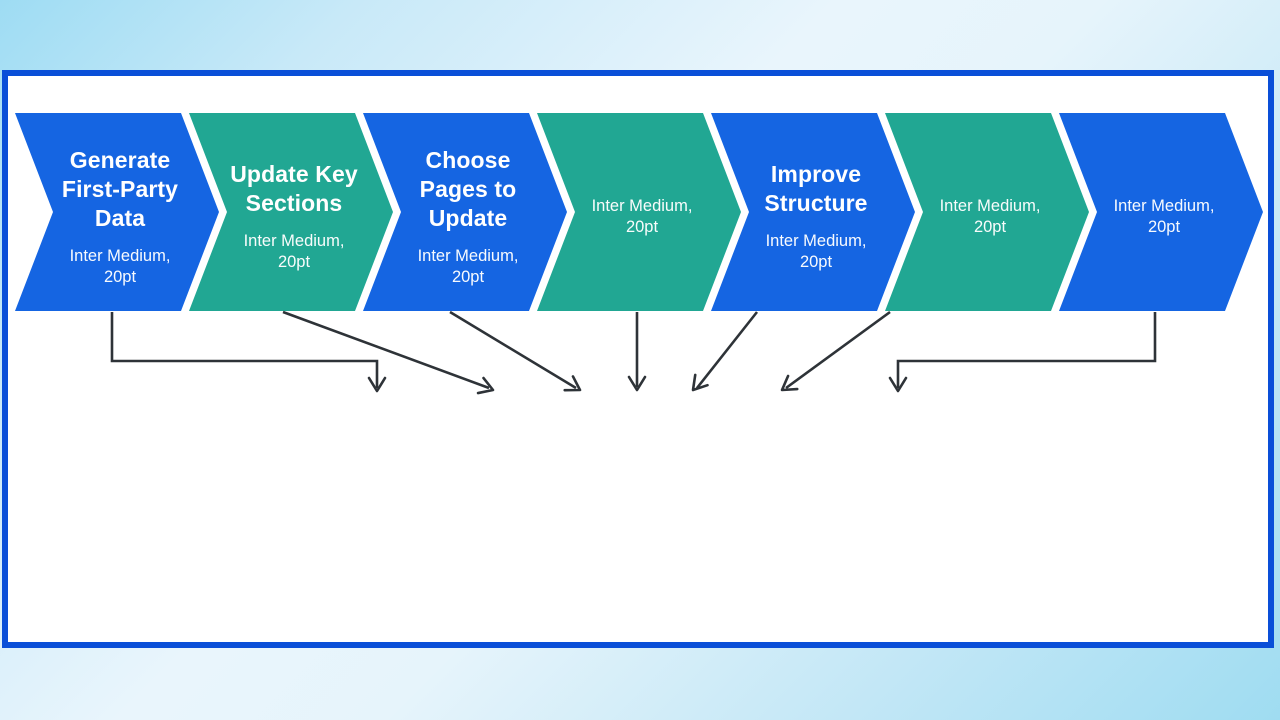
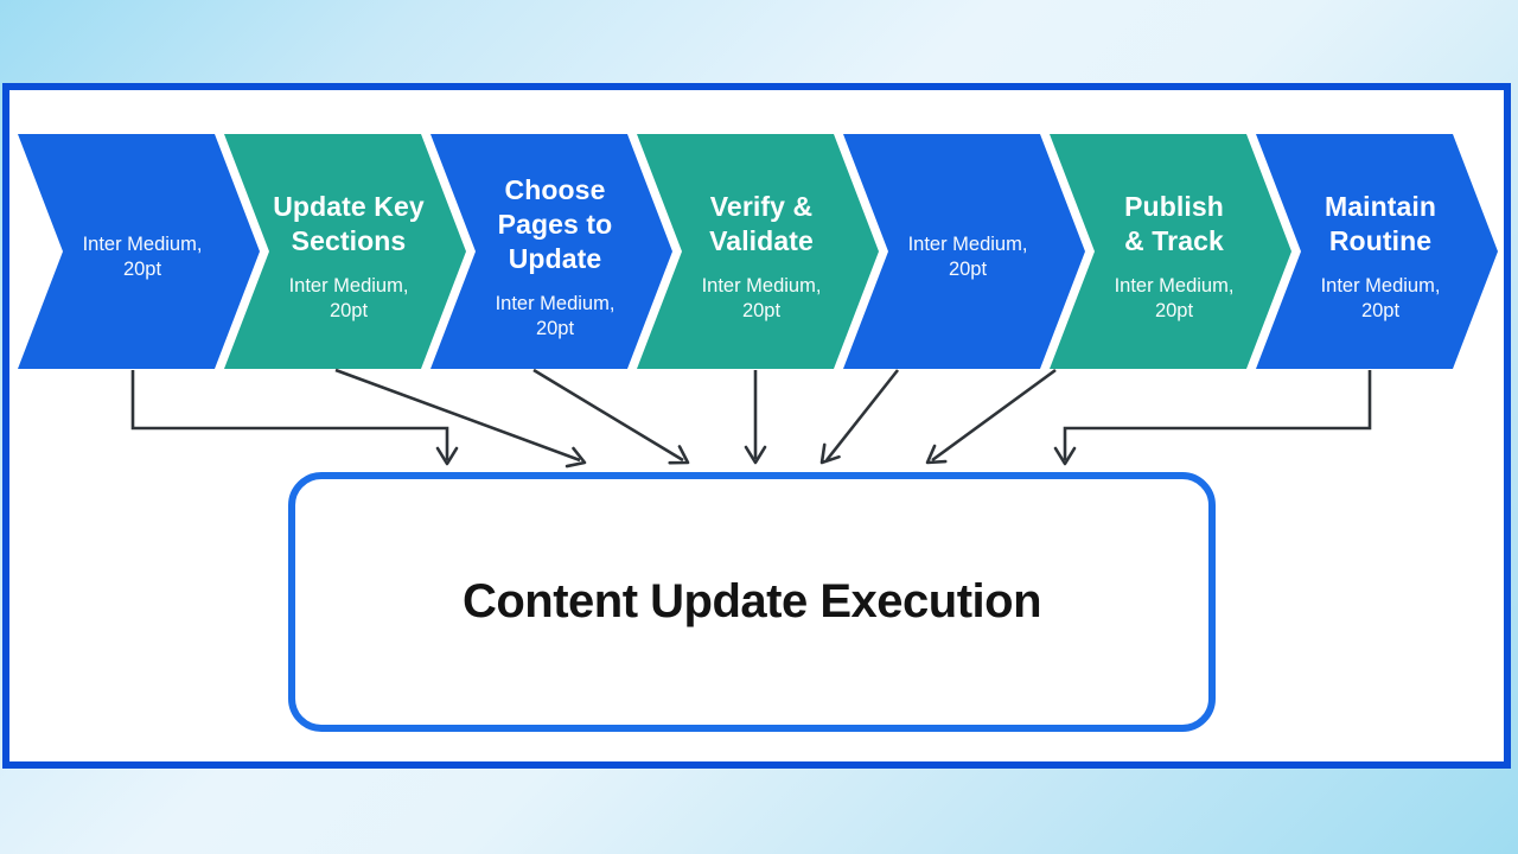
- Generate First-Party Data
  Inter Medium, 20pt
  Update Key Sections
  Inter Medium, 20pt
  Choose Pages to Update
  Inter Medium, 20pt
+ Verify & Validate
  Inter Medium, 20pt
- Improve Structure
  Inter Medium, 20pt
+ Publish & Track
  Inter Medium, 20pt
+ Maintain Routine
  Inter Medium, 20pt
+ Content Update Execution
